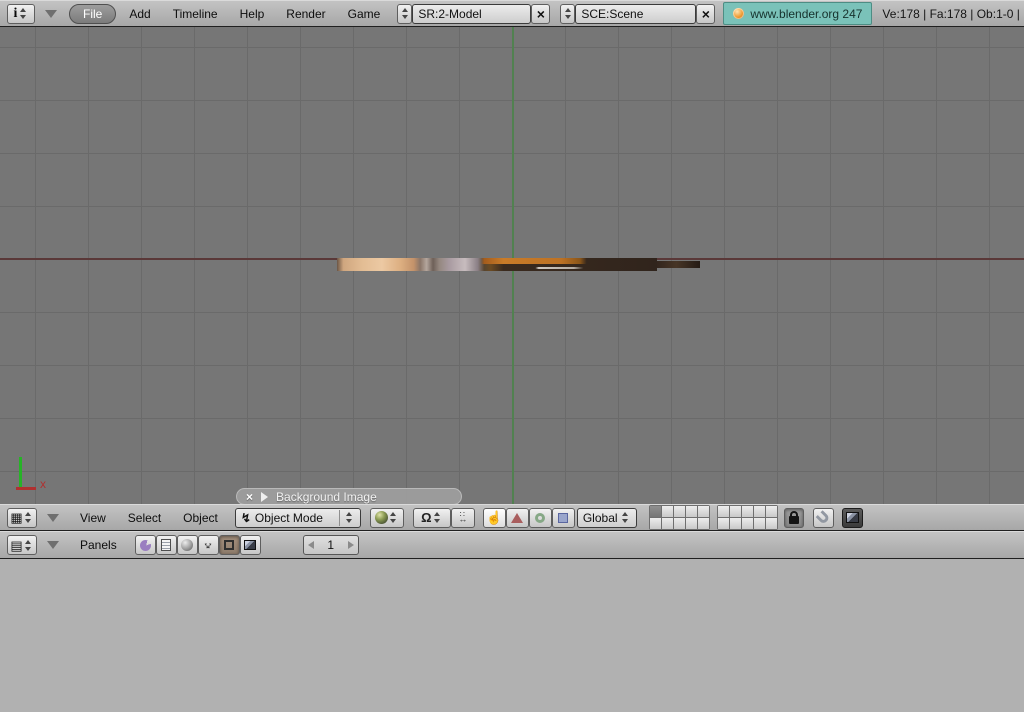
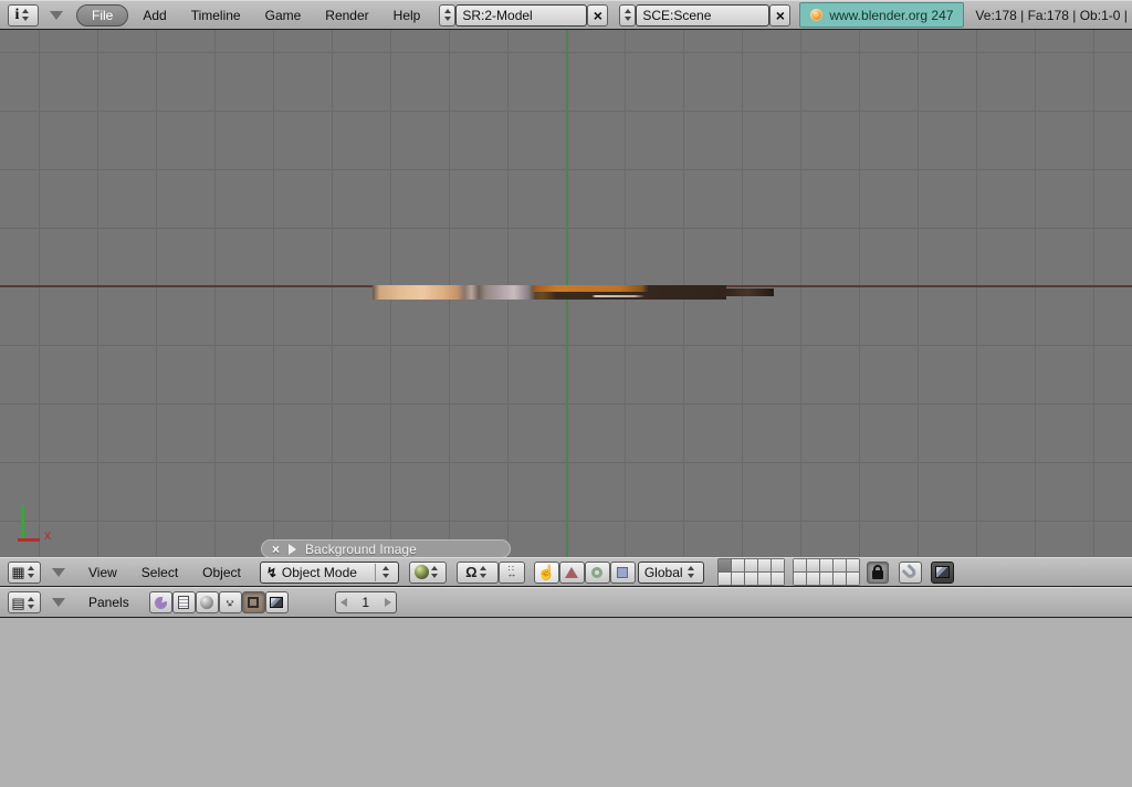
  i
  File
  Add
  Timeline
- Help
+ Game
  Render
- Game
+ Help
  SR:2-Model
  ×
  SCE:Scene
  ×
  www.blender.org 247
  Ve:178 | Fa:178 | Ob:1-0 |
  x
  ×
  Background Image
  ▦
  View
  Select
  Object
  ↯
  Object Mode
  Ω
  ∷
  ↔
  ☝
  Global
  ▤
  Panels
  1
